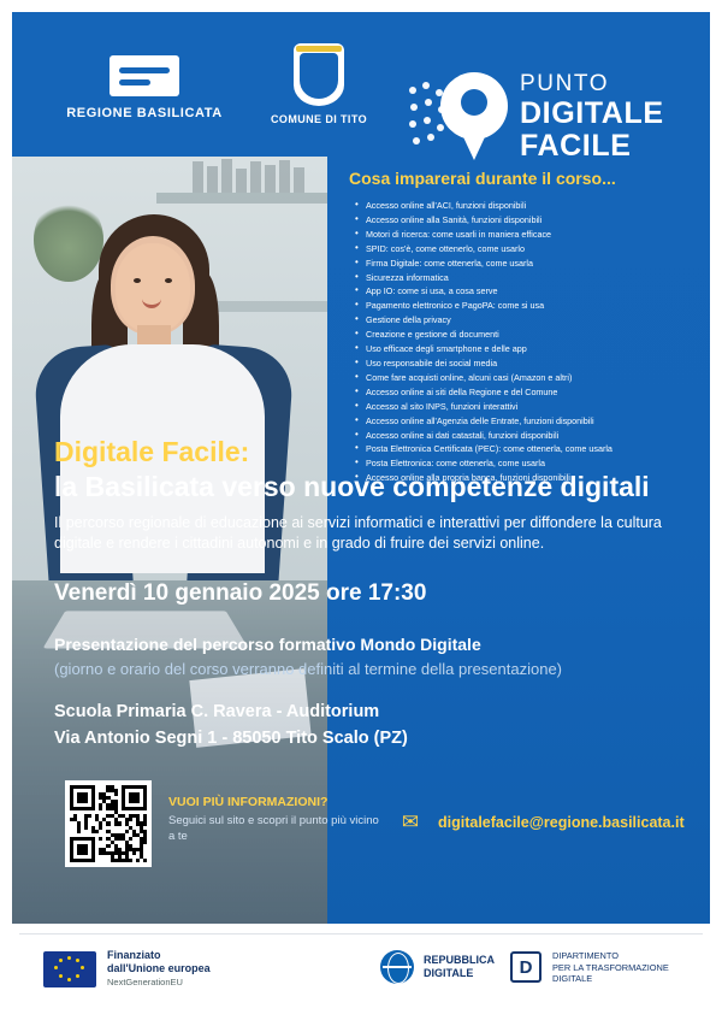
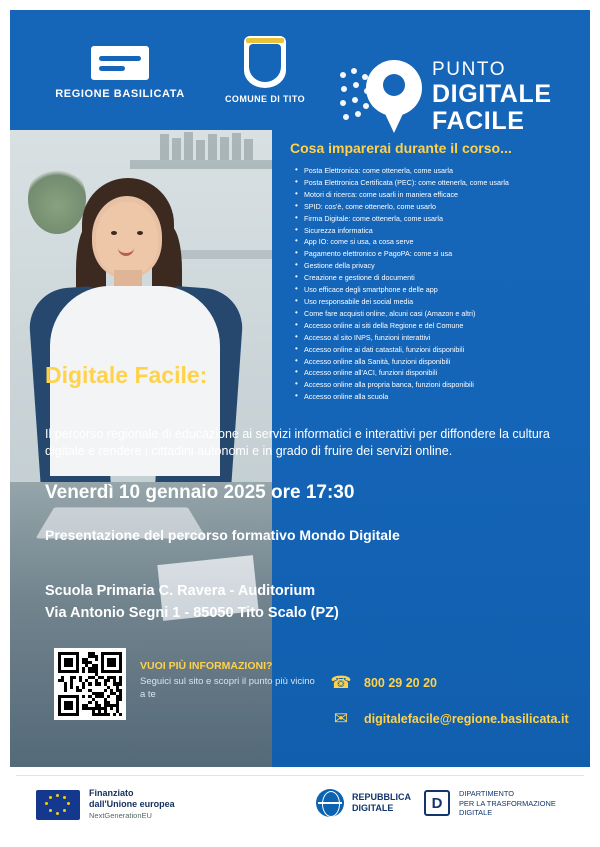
  REGIONE BASILICATA
  COMUNE DI TITO
  PUNTO
  DIGITALE
  FACILE
  Cosa imparerai durante il corso...
- Accesso online all'ACI, funzioni disponibili
+ Posta Elettronica: come ottenerla, come usarla
- Accesso online alla Sanità, funzioni disponibili
+ Posta Elettronica Certificata (PEC): come ottenerla, come usarla
  Motori di ricerca: come usarli in maniera efficace
  SPID: cos'è, come ottenerlo, come usarlo
  Firma Digitale: come ottenerla, come usarla
  Sicurezza informatica
  App IO: come si usa, a cosa serve
  Pagamento elettronico e PagoPA: come si usa
  Gestione della privacy
  Creazione e gestione di documenti
  Uso efficace degli smartphone e delle app
  Uso responsabile dei social media
  Come fare acquisti online, alcuni casi (Amazon e altri)
  Accesso online ai siti della Regione e del Comune
  Accesso al sito INPS, funzioni interattivi
- Accesso online all'Agenzia delle Entrate, funzioni disponibili
  Accesso online ai dati catastali, funzioni disponibili
- Posta Elettronica Certificata (PEC): come ottenerla, come usarla
+ Accesso online alla Sanità, funzioni disponibili
- Posta Elettronica: come ottenerla, come usarla
+ Accesso online all'ACI, funzioni disponibili
  Accesso online alla propria banca, funzioni disponibili
+ Accesso online alla scuola
  Digitale Facile:
- la Basilicata verso nuove competenze digitali
  Il percorso regionale di educazione ai servizi informatici e interattivi per diffondere la cultura digitale e rendere i cittadini autonomi e in grado di fruire dei servizi online.
  Venerdì 10 gennaio 2025 ore 17:30
  Presentazione del percorso formativo Mondo Digitale
- (giorno e orario del corso verranno definiti al termine della presentazione)
  Scuola Primaria C. Ravera - Auditorium
  Via Antonio Segni 1 - 85050 Tito Scalo (PZ)
  VUOI PIÙ INFORMAZIONI?
  Seguici sul sito e scopri il punto più vicino a te
+ ☎
+ 800 29 20 20
  ✉
  digitalefacile@regione.basilicata.it
  Finanziato
  dall'Unione europea
  NextGenerationEU
  REPUBBLICA
  DIGITALE
  D
  DIPARTIMENTO
  PER LA TRASFORMAZIONE
  DIGITALE
